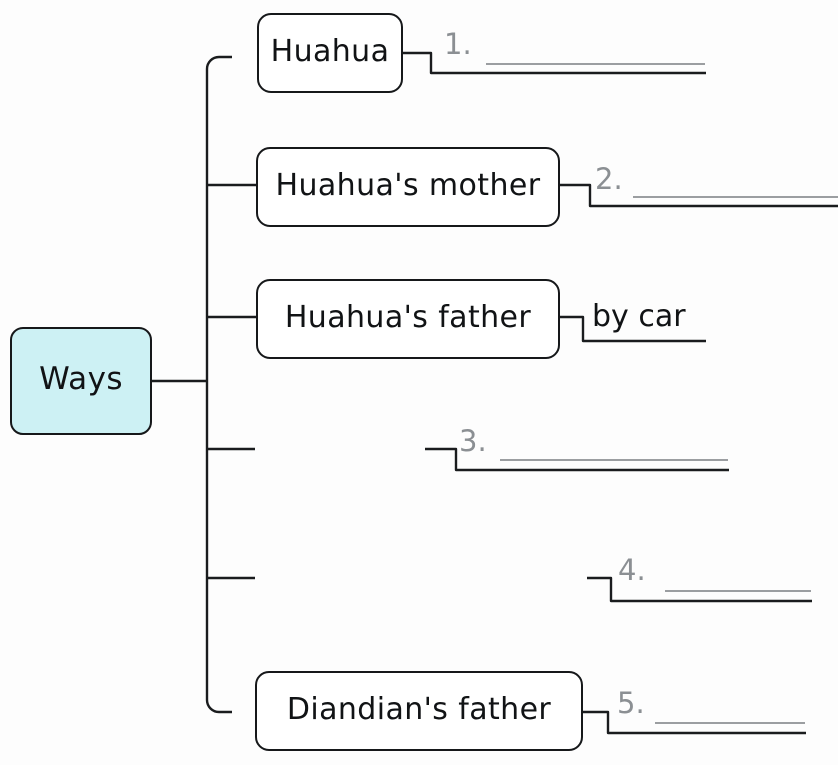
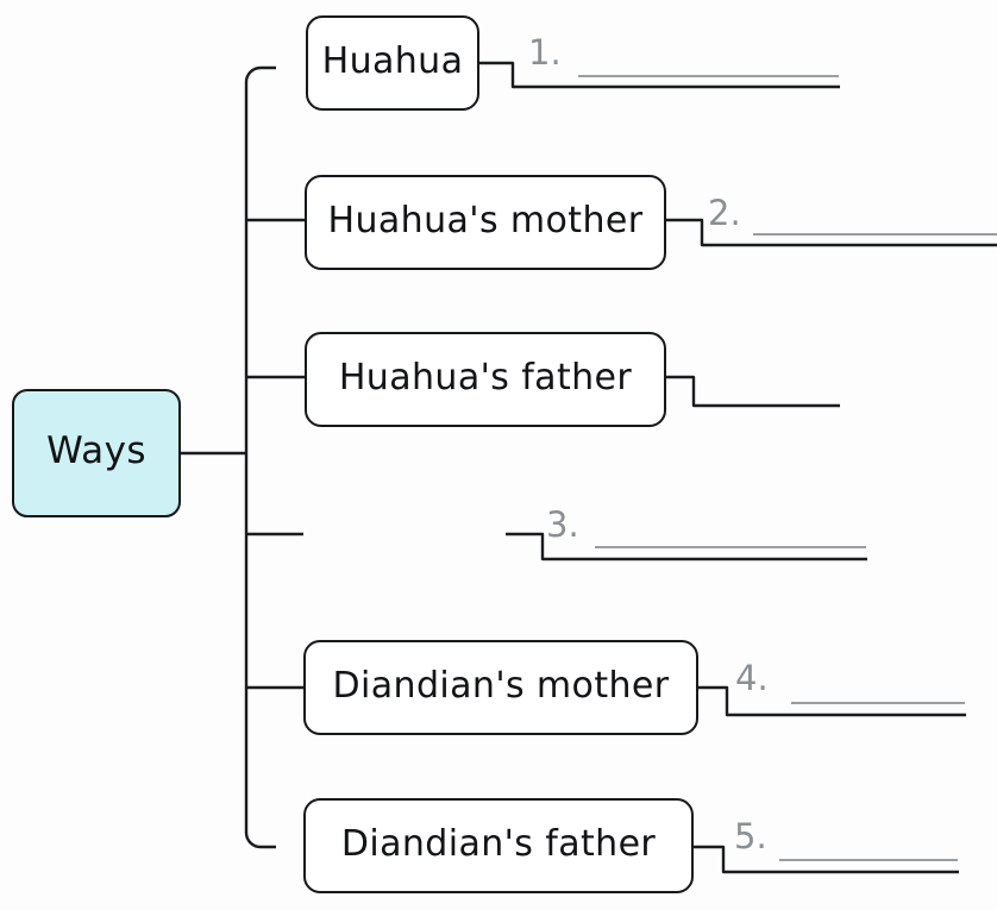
  Ways
  Huahua
  1.
  Huahua's mother
  2.
  Huahua's father
- by car
  3.
+ Diandian's mother
  4.
  Diandian's father
  5.
